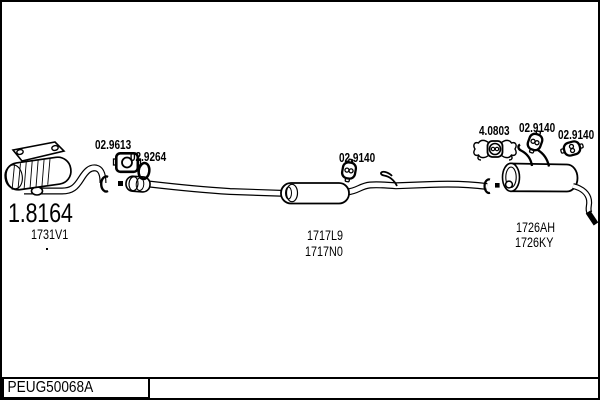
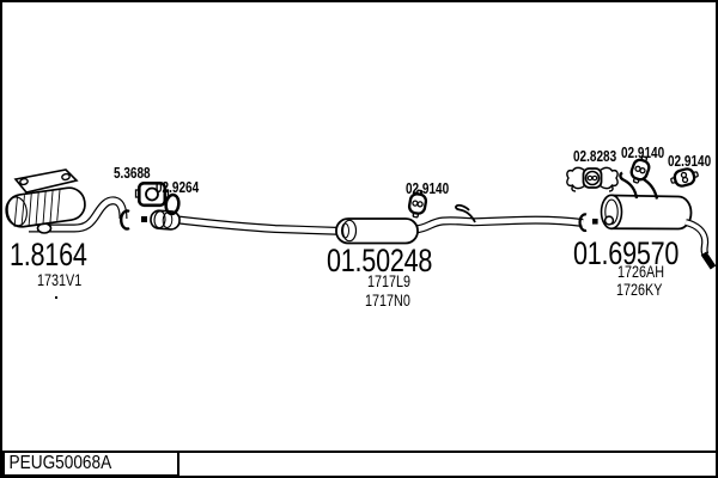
- 02.9613
+ 5.3688
  02.9264
  02.9140
- 4.0803
+ 02.8283
  02.9140
  02.9140
  1.8164
+ 01.50248
+ 01.69570
  1731V1
  1717L9
  1717N0
  1726AH
  1726KY
  PEUG50068A
